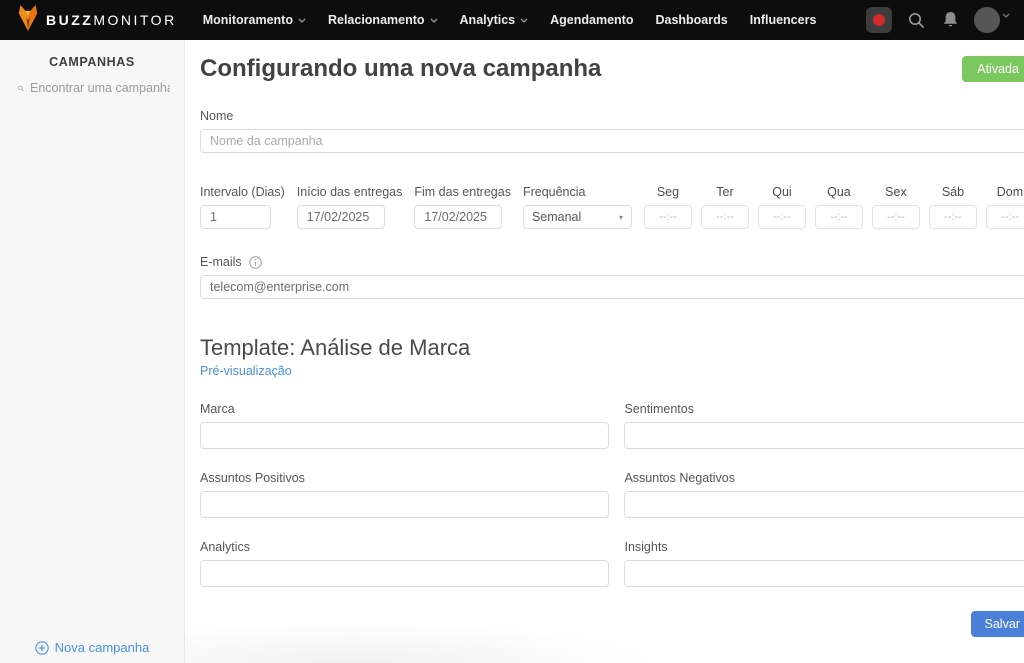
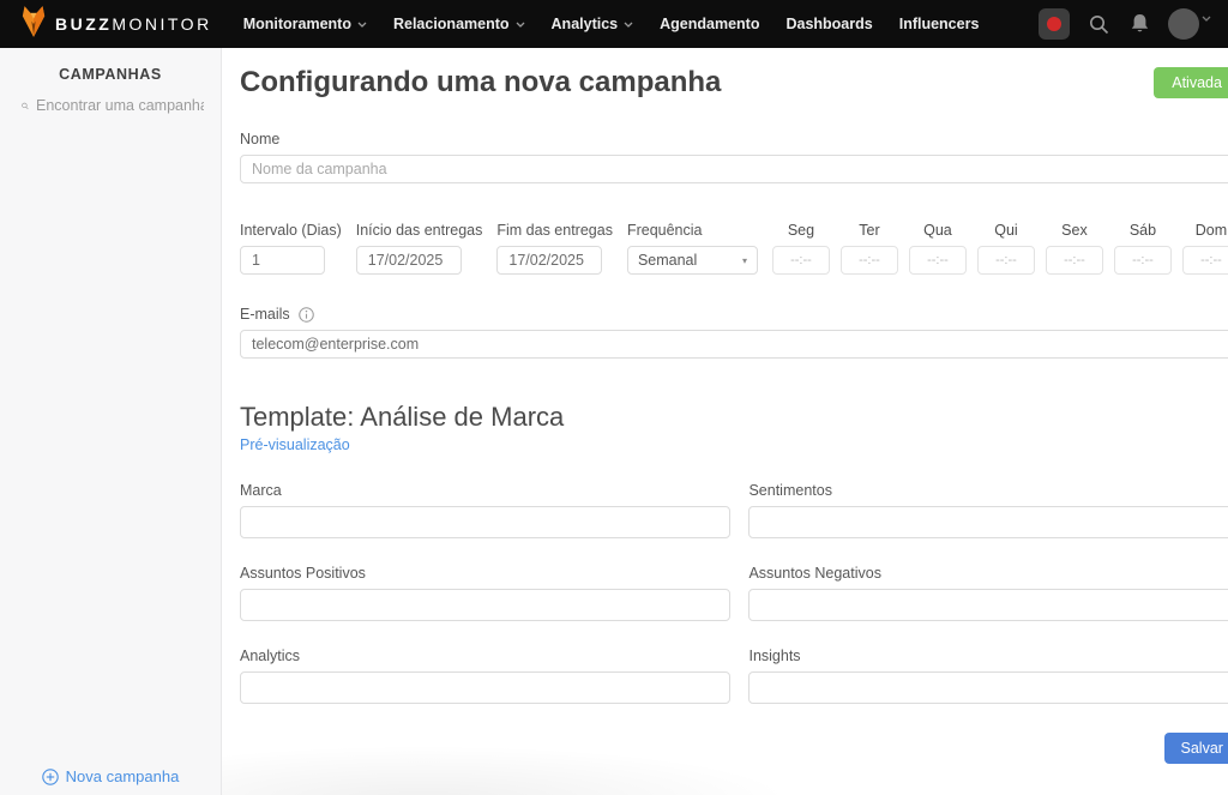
  BUZZMONITOR
  Monitoramento
  Relacionamento
  Analytics
  Agendamento
  Dashboards
  Influencers
  CAMPANHAS
  Encontrar uma campanh
  Nova campanha
  Configurando uma nova campanha
  Ativada
  Nome
  Nome da campanha
  Intervalo (Dias)
  1
  Início das entregas
  17/02/2025
  Fim das entregas
  17/02/2025
  Frequência
  Semanal
  ▾
  Seg
  --:--
  Ter
  --:--
- Qui
+ Qua
  --:--
- Qua
+ Qui
  --:--
  Sex
  --:--
  Sáb
  --:--
  Dom
  --:--
  E-mails
  telecom@enterprise.com
  Template: Análise de Marca
  Pré-visualização
  Marca
  Sentimentos
  Assuntos Positivos
  Assuntos Negativos
  Analytics
  Insights
  Salvar
